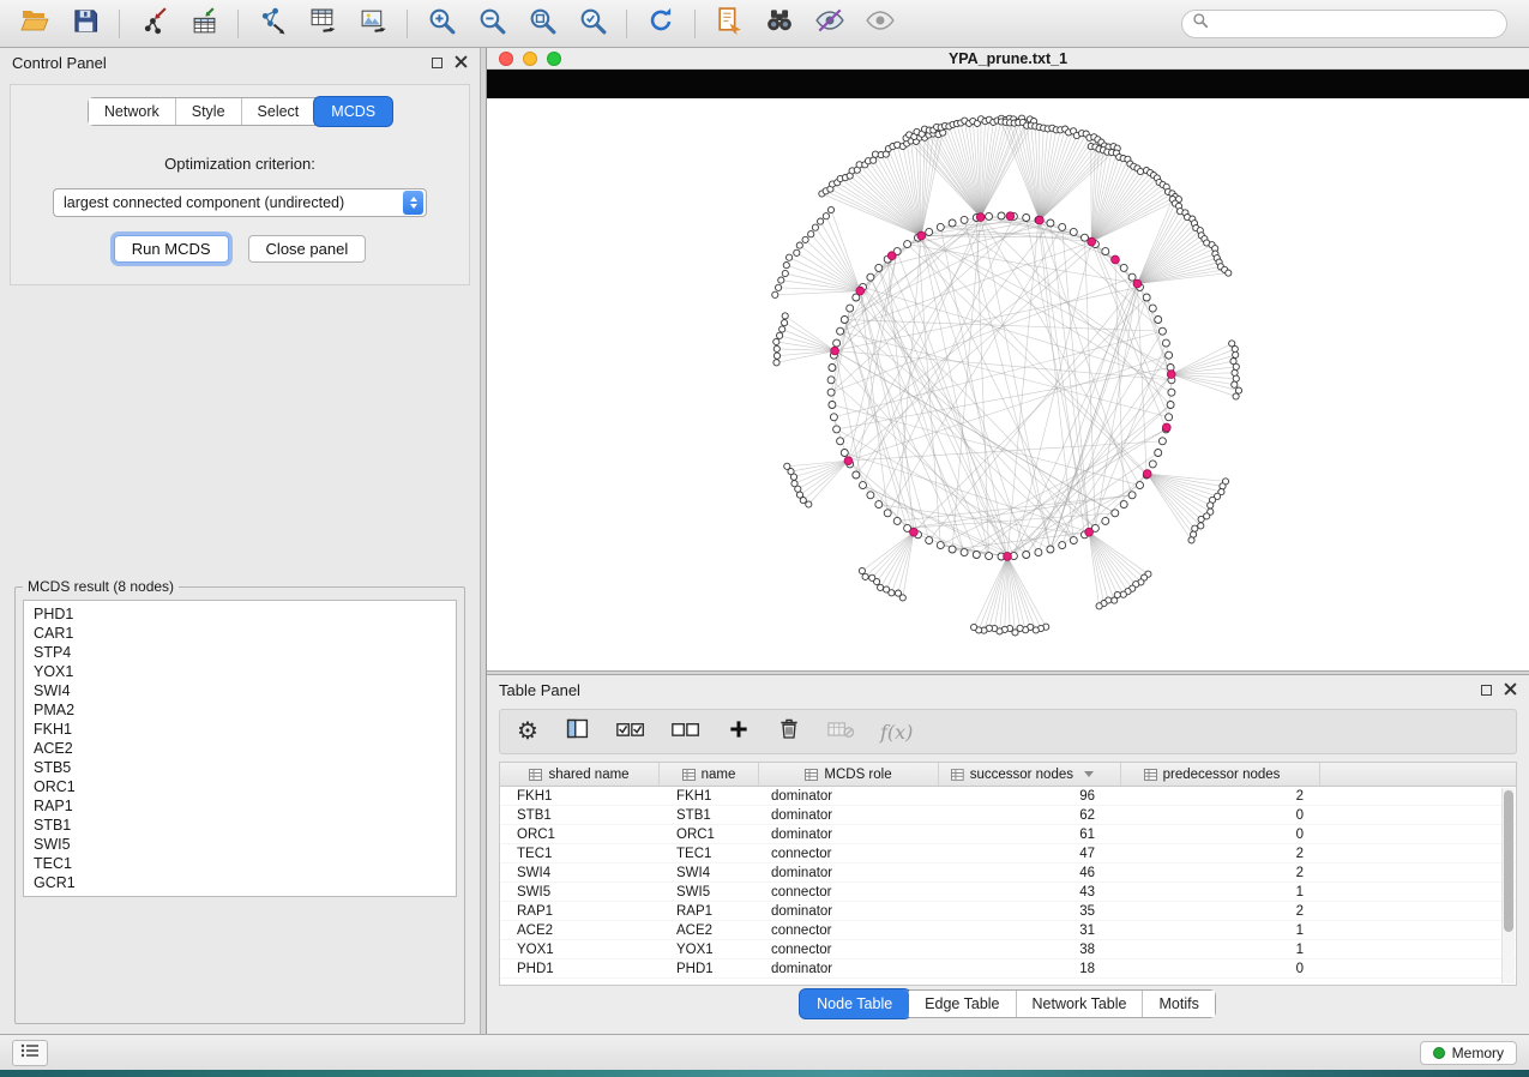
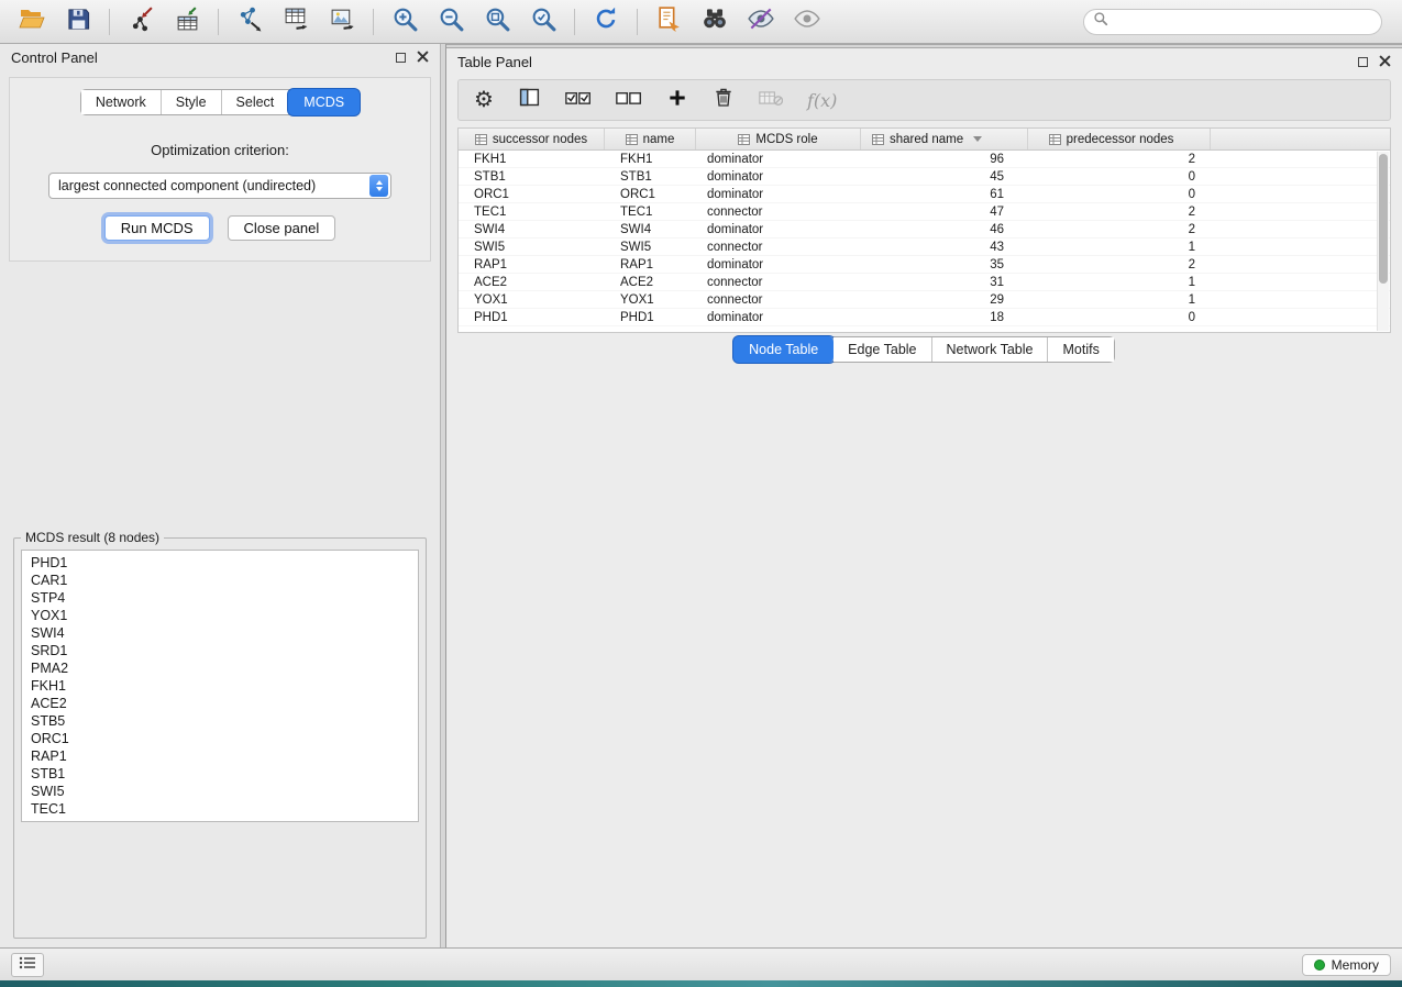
  Control Panel
  Network
  Style
  Select
  MCDS
  Optimization criterion:
  largest connected component (undirected)
  Run MCDS
  Close panel
  MCDS result (8 nodes)
  PHD1
  CAR1
  STP4
  YOX1
  SWI4
+ SRD1
  PMA2
  FKH1
  ACE2
  STB5
  ORC1
  RAP1
  STB1
  SWI5
  TEC1
- GCR1
- YPA_prune.txt_1
  Table Panel
  ⚙
  f(x)
- shared name
+ successor nodes
  name
  MCDS role
- successor nodes
+ shared name
  predecessor nodes
  FKH1
  FKH1
  dominator
  96
  2
  STB1
  STB1
  dominator
- 62
+ 45
  0
  ORC1
  ORC1
  dominator
  61
  0
  TEC1
  TEC1
  connector
  47
  2
  SWI4
  SWI4
  dominator
  46
  2
  SWI5
  SWI5
  connector
  43
  1
  RAP1
  RAP1
  dominator
  35
  2
  ACE2
  ACE2
  connector
  31
  1
  YOX1
  YOX1
  connector
- 38
+ 29
  1
  PHD1
  PHD1
  dominator
  18
  0
  Node Table
  Edge Table
  Network Table
  Motifs
  Memory
